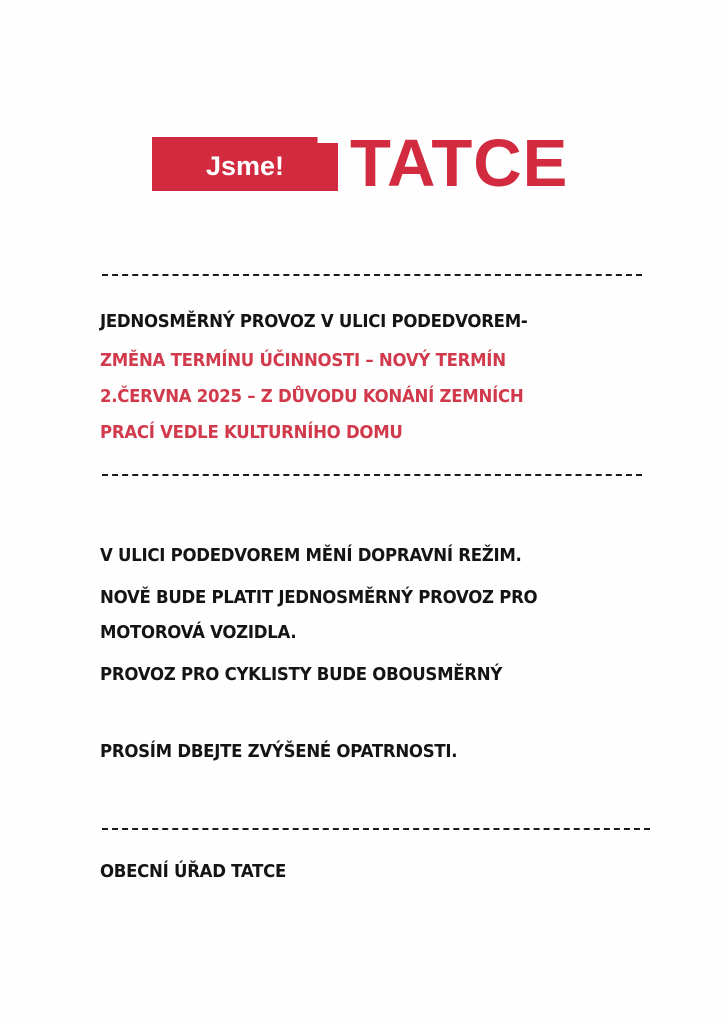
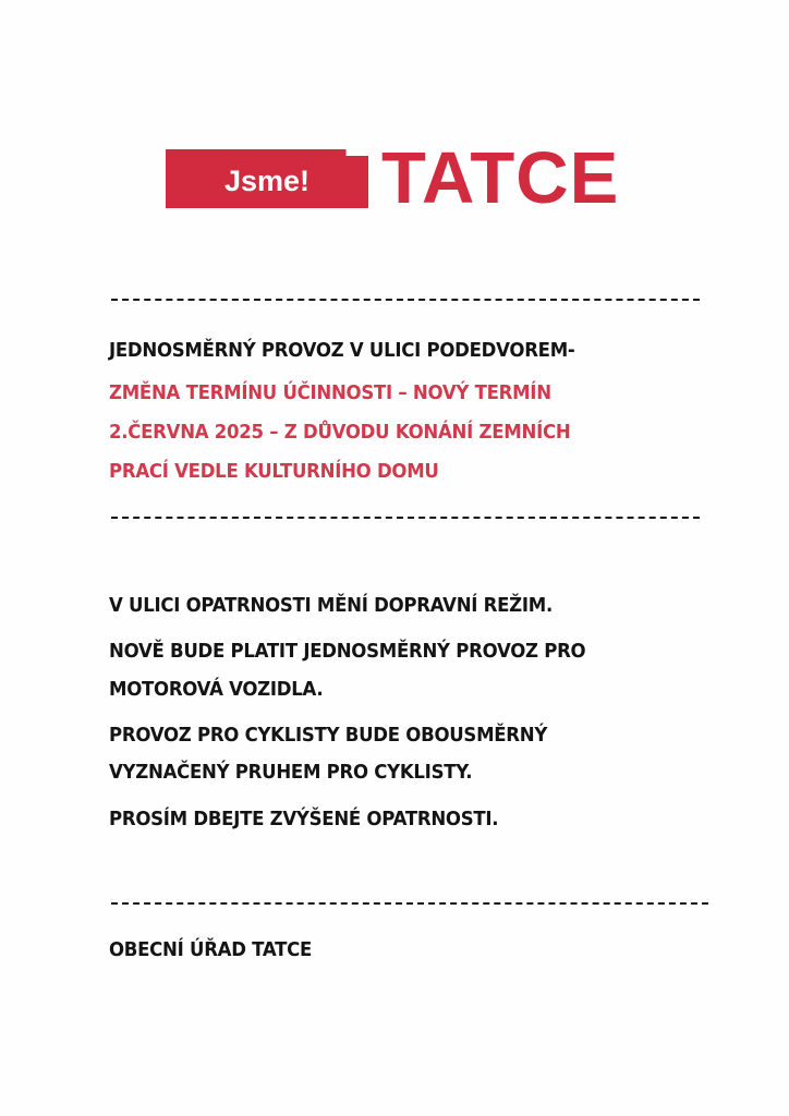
  Jsme!
  TATCE
  JEDNOSMĚRNÝ PROVOZ V ULICI PODEDVOREM-
  ZMĚNA TERMÍNU ÚČINNOSTI – NOVÝ TERMÍN
  2.ČERVNA 2025 – Z DŮVODU KONÁNÍ ZEMNÍCH
  PRACÍ VEDLE KULTURNÍHO DOMU
- V ULICI PODEDVOREM MĚNÍ DOPRAVNÍ REŽIM.
+ V ULICI OPATRNOSTI MĚNÍ DOPRAVNÍ REŽIM.
  NOVĚ BUDE PLATIT JEDNOSMĚRNÝ PROVOZ PRO
  MOTOROVÁ VOZIDLA.
  PROVOZ PRO CYKLISTY BUDE OBOUSMĚRNÝ
+ VYZNAČENÝ PRUHEM PRO CYKLISTY.
  PROSÍM DBEJTE ZVÝŠENÉ OPATRNOSTI.
  OBECNÍ ÚŘAD TATCE
